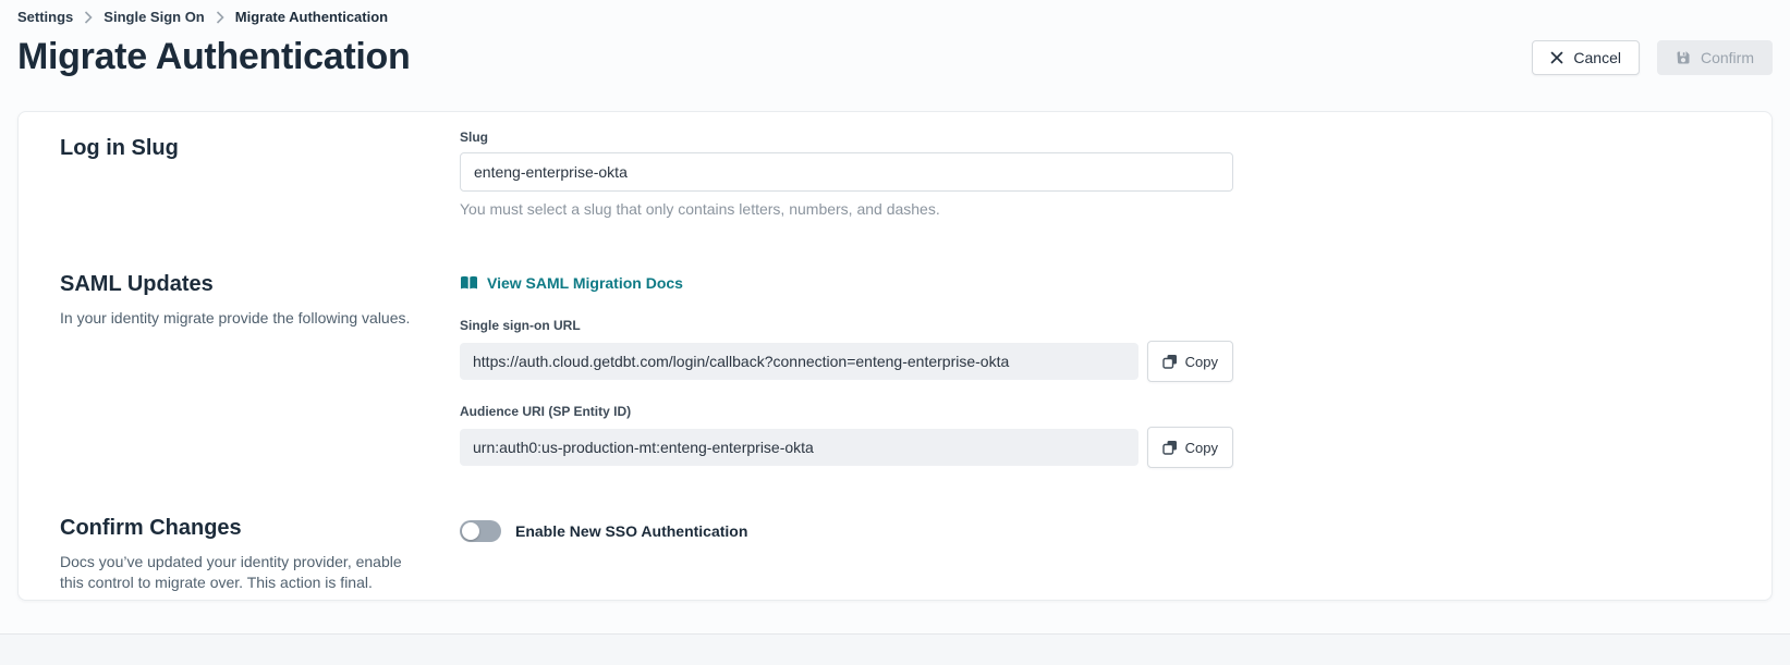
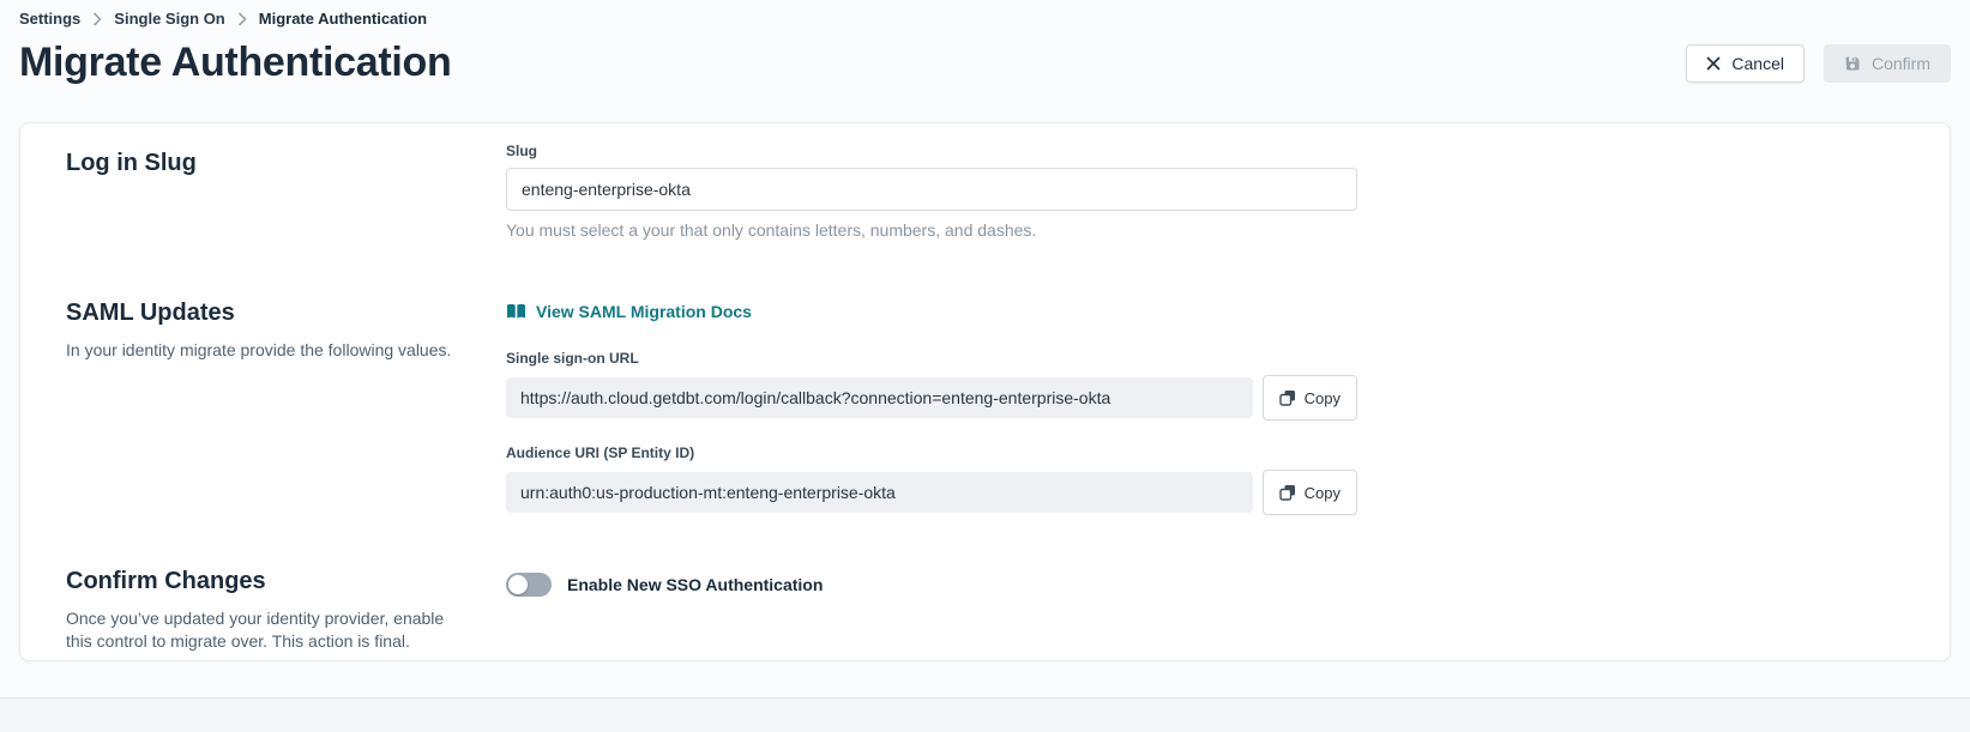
  Settings
  Single Sign On
  Migrate Authentication
  Migrate Authentication
  Cancel
  Confirm
  Log in Slug
  Slug
  enteng-enterprise-okta
- You must select a slug that only contains letters, numbers, and dashes.
+ You must select a your that only contains letters, numbers, and dashes.
  SAML Updates
  In your identity migrate provide the following values.
  View SAML Migration Docs
  Single sign-on URL
  https://auth.cloud.getdbt.com/login/callback?connection=enteng-enterprise-okta
  Copy
  Audience URI (SP Entity ID)
  urn:auth0:us-production-mt:enteng-enterprise-okta
  Copy
  Confirm Changes
- Docs you’ve updated your identity provider, enable this control to migrate over. This action is final.
+ Once you’ve updated your identity provider, enable this control to migrate over. This action is final.
  Enable New SSO Authentication
